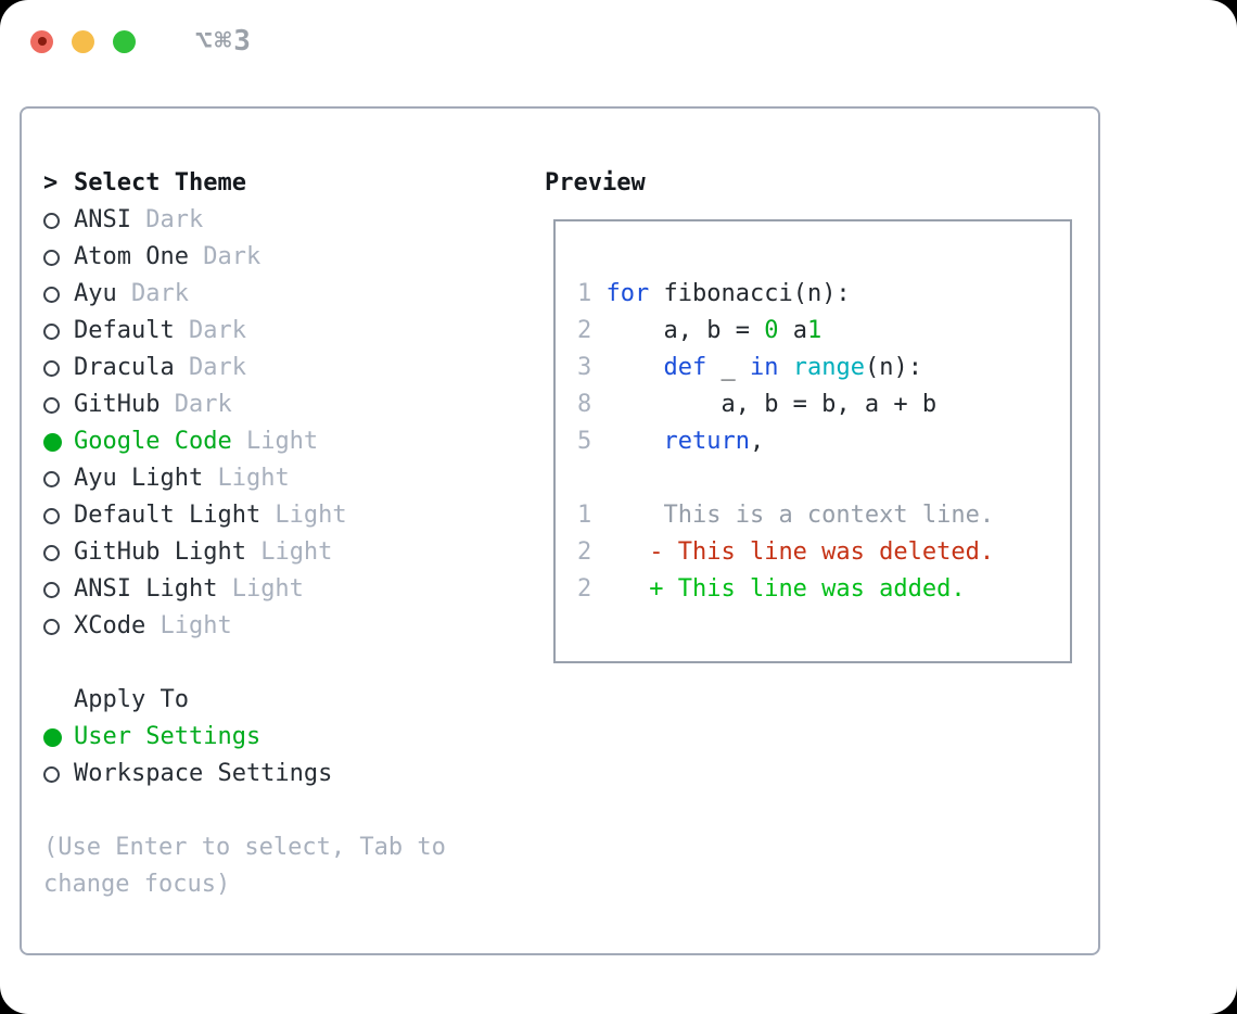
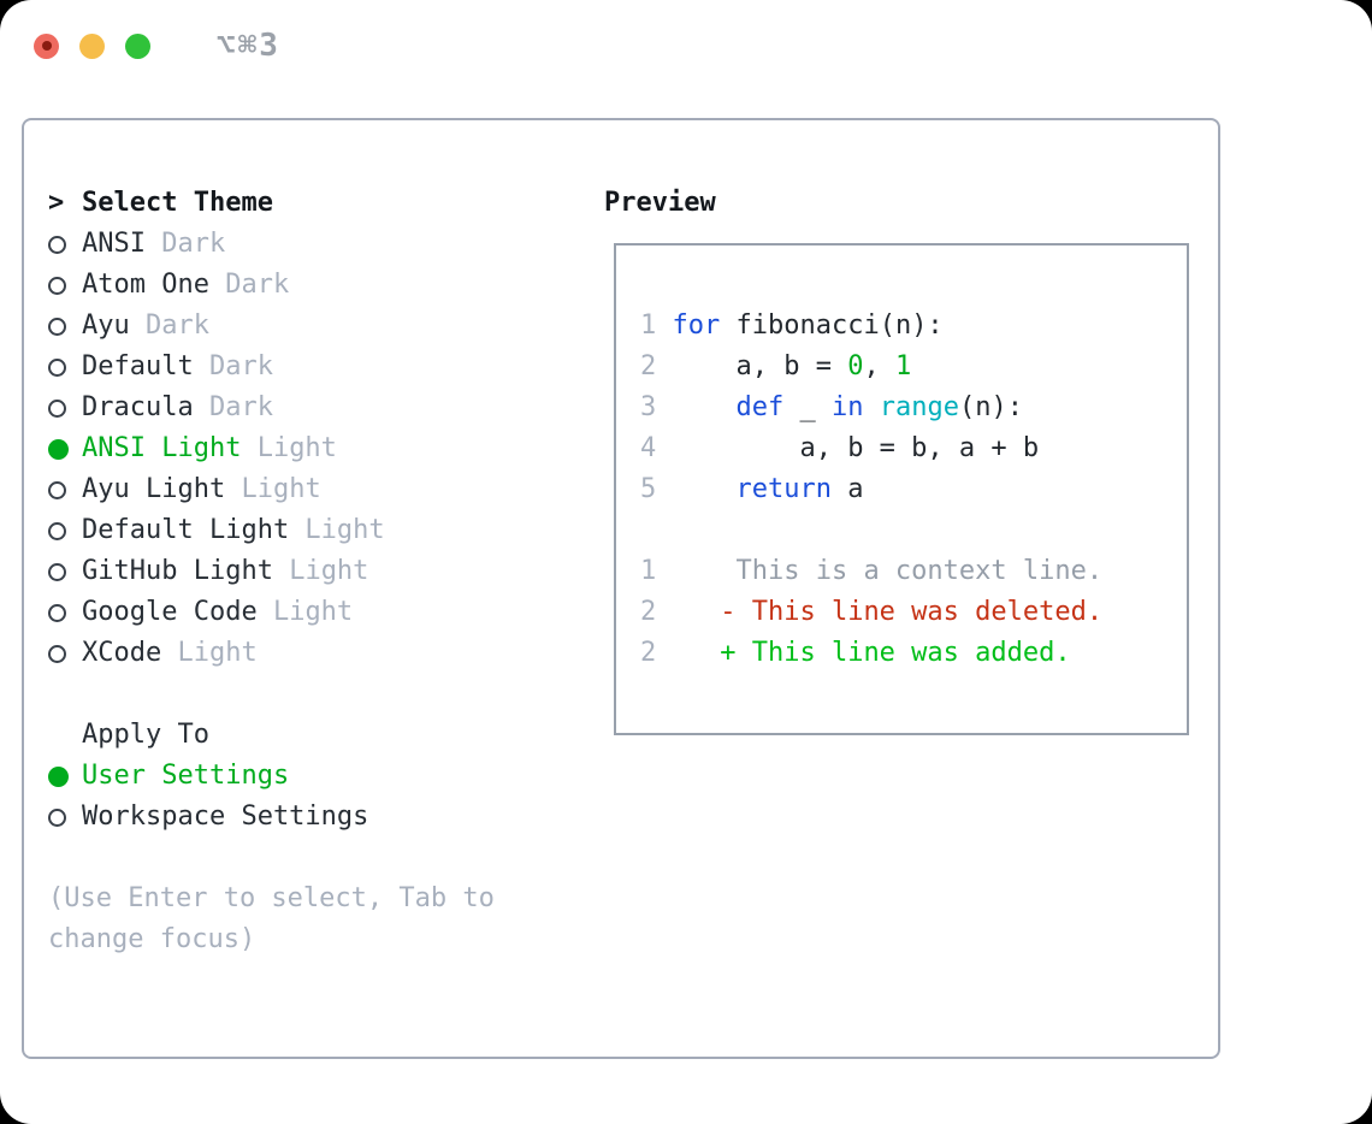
  ⌥⌘3
  >
  Select Theme
  ANSI Dark
  Atom One Dark
  Ayu Dark
  Default Dark
  Dracula Dark
- GitHub Dark
- Google Code Light
+ ANSI Light Light
  Ayu Light Light
  Default Light Light
  GitHub Light Light
- ANSI Light Light
+ Google Code Light
  XCode Light
  Apply To
  User Settings
  Workspace Settings
  (Use Enter to select, Tab to
  change focus)
  Preview
  1 for fibonacci(n):
- 2 a, b = 0 a1
+ 2 a, b = 0, 1
  3 def _ in range(n):
- 8 a, b = b, a + b
+ 4 a, b = b, a + b
- 5 return,
+ 5 return a
  1 This is a context line.
  2 - This line was deleted.
  2 + This line was added.
